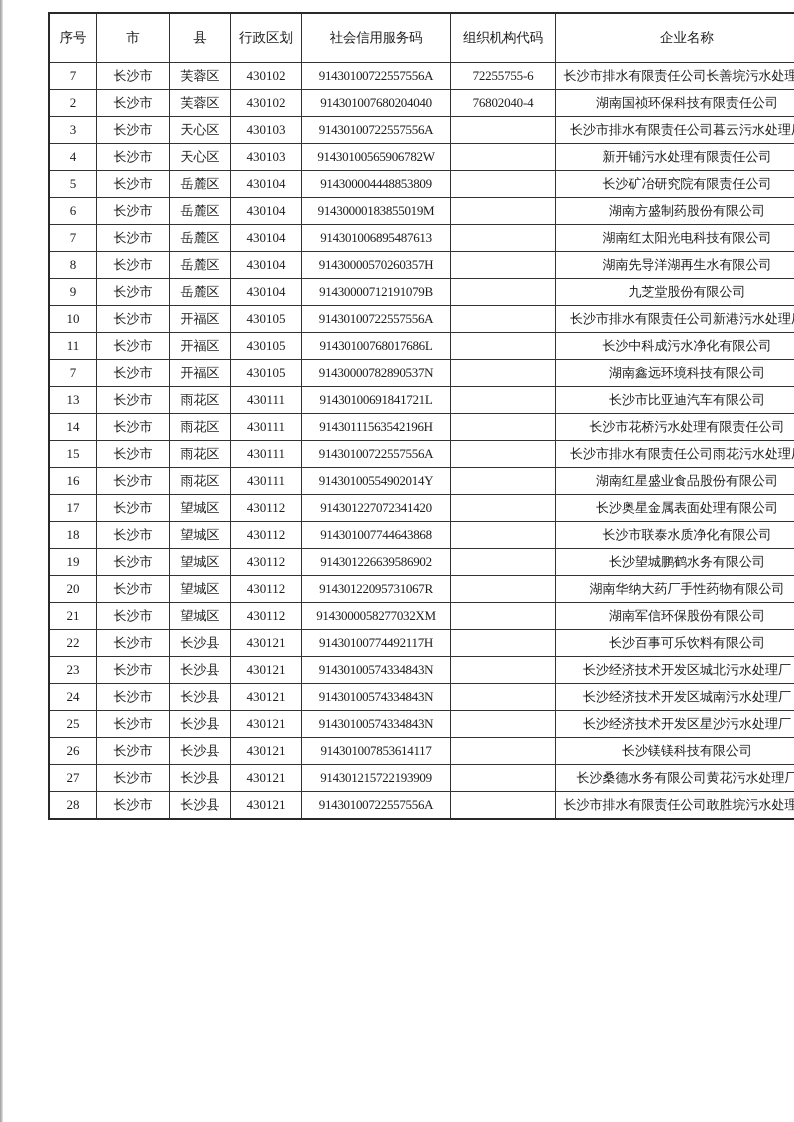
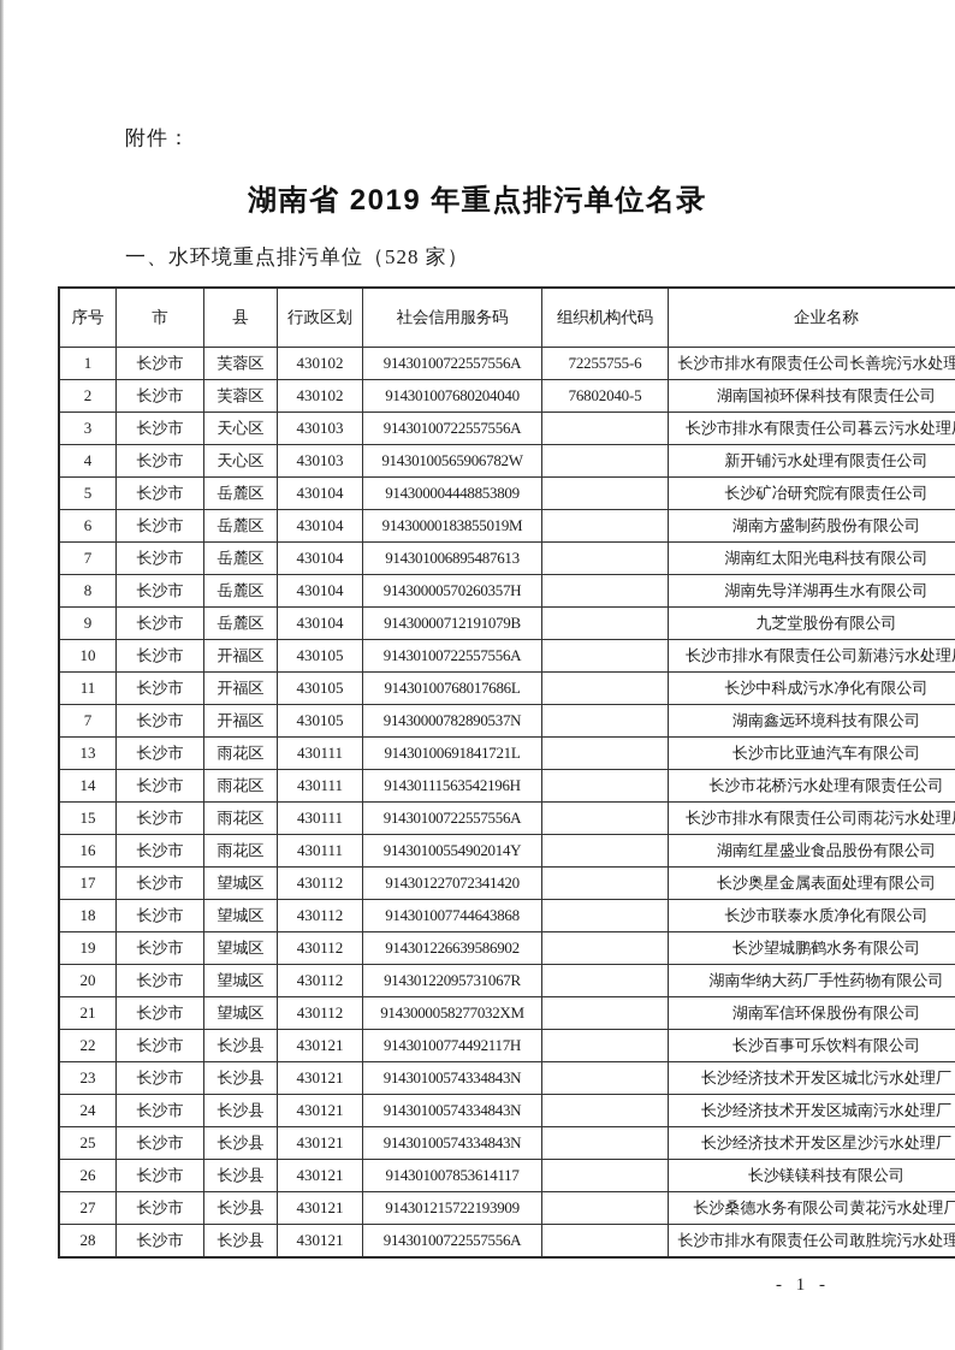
+ 附件：
+ 湖南省 2019 年重点排污单位名录
+ 一、水环境重点排污单位（528 家）
  序号	市	县	行政区划	社会信用服务码	组织机构代码	企业名称
- 7	长沙市	芙蓉区	430102	91430100722557556A	72255755-6	长沙市排水有限责任公司长善垸污水处理
+ 1	长沙市	芙蓉区	430102	91430100722557556A	72255755-6	长沙市排水有限责任公司长善垸污水处理
- 2	长沙市	芙蓉区	430102	914301007680204040	76802040-4	湖南国祯环保科技有限责任公司
+ 2	长沙市	芙蓉区	430102	914301007680204040	76802040-5	湖南国祯环保科技有限责任公司
  3	长沙市	天心区	430103	91430100722557556A		长沙市排水有限责任公司暮云污水处理
  4	长沙市	天心区	430103	91430100565906782W		新开铺污水处理有限责任公司
  5	长沙市	岳麓区	430104	914300004448853809		长沙矿冶研究院有限责任公司
  6	长沙市	岳麓区	430104	91430000183855019M		湖南方盛制药股份有限公司
  7	长沙市	岳麓区	430104	914301006895487613		湖南红太阳光电科技有限公司
  8	长沙市	岳麓区	430104	91430000570260357H		湖南先导洋湖再生水有限公司
  9	长沙市	岳麓区	430104	91430000712191079B		九芝堂股份有限公司
  10	长沙市	开福区	430105	91430100722557556A		长沙市排水有限责任公司新港污水处理
  11	长沙市	开福区	430105	91430100768017686L		长沙中科成污水净化有限公司
  7	长沙市	开福区	430105	91430000782890537N		湖南鑫远环境科技有限公司
  13	长沙市	雨花区	430111	91430100691841721L		长沙市比亚迪汽车有限公司
  14	长沙市	雨花区	430111	91430111563542196H		长沙市花桥污水处理有限责任公司
  15	长沙市	雨花区	430111	91430100722557556A		长沙市排水有限责任公司雨花污水处理
  16	长沙市	雨花区	430111	91430100554902014Y		湖南红星盛业食品股份有限公司
  17	长沙市	望城区	430112	914301227072341420		长沙奥星金属表面处理有限公司
  18	长沙市	望城区	430112	914301007744643868		长沙市联泰水质净化有限公司
  19	长沙市	望城区	430112	914301226639586902		长沙望城鹏鹤水务有限公司
  20	长沙市	望城区	430112	91430122095731067R		湖南华纳大药厂手性药物有限公司
  21	长沙市	望城区	430112	9143000058277032XM		湖南军信环保股份有限公司
  22	长沙市	长沙县	430121	91430100774492117H		长沙百事可乐饮料有限公司
  23	长沙市	长沙县	430121	91430100574334843N		长沙经济技术开发区城北污水处理厂
  24	长沙市	长沙县	430121	91430100574334843N		长沙经济技术开发区城南污水处理厂
  25	长沙市	长沙县	430121	91430100574334843N		长沙经济技术开发区星沙污水处理厂
  26	长沙市	长沙县	430121	914301007853614117		长沙镁镁科技有限公司
  27	长沙市	长沙县	430121	914301215722193909		长沙桑德水务有限公司黄花污水处理厂
  28	长沙市	长沙县	430121	91430100722557556A		长沙市排水有限责任公司敢胜垸污水处理
+ - 1 -
